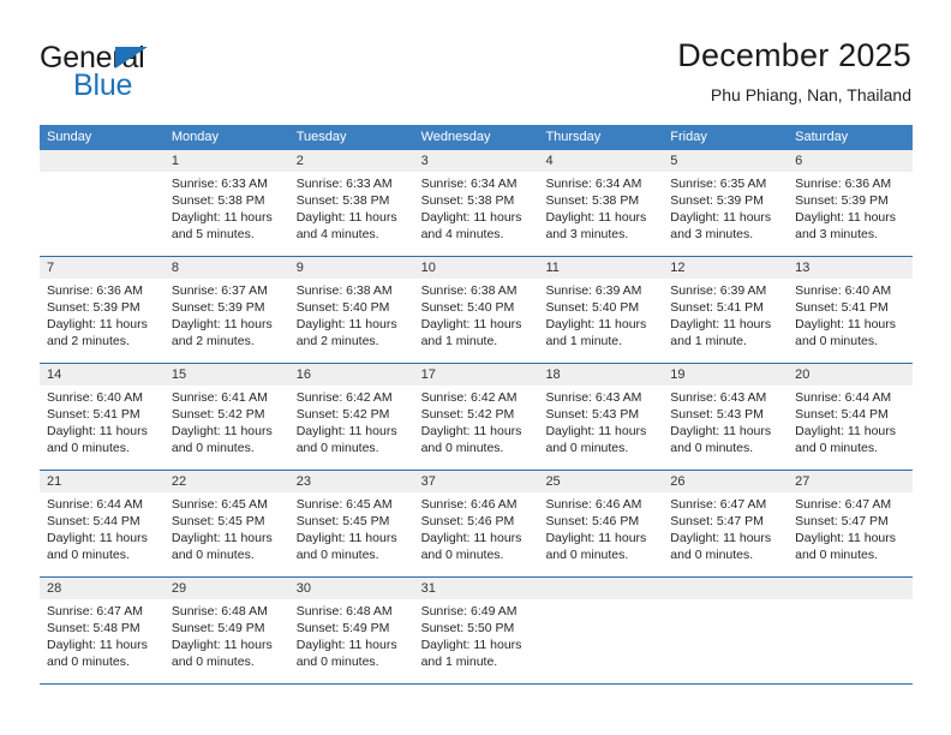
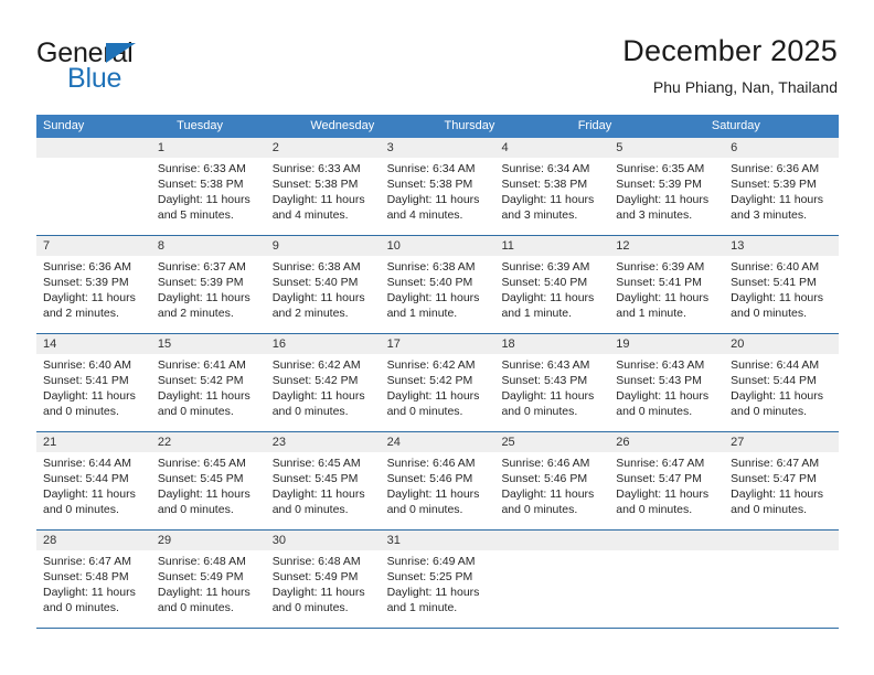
  General
  Blue
  December 2025
  Phu Phiang, Nan, Thailand
  Sunday
- Monday
  Tuesday
  Wednesday
  Thursday
  Friday
  Saturday
  1
  2
  3
  4
  5
  6
  Sunrise: 6:33 AM
  Sunset: 5:38 PM
  Daylight: 11 hours
  and 5 minutes.
  Sunrise: 6:33 AM
  Sunset: 5:38 PM
  Daylight: 11 hours
  and 4 minutes.
  Sunrise: 6:34 AM
  Sunset: 5:38 PM
  Daylight: 11 hours
  and 4 minutes.
  Sunrise: 6:34 AM
  Sunset: 5:38 PM
  Daylight: 11 hours
  and 3 minutes.
  Sunrise: 6:35 AM
  Sunset: 5:39 PM
  Daylight: 11 hours
  and 3 minutes.
  Sunrise: 6:36 AM
  Sunset: 5:39 PM
  Daylight: 11 hours
  and 3 minutes.
  7
  8
  9
  10
  11
  12
  13
  Sunrise: 6:36 AM
  Sunset: 5:39 PM
  Daylight: 11 hours
  and 2 minutes.
  Sunrise: 6:37 AM
  Sunset: 5:39 PM
  Daylight: 11 hours
  and 2 minutes.
  Sunrise: 6:38 AM
  Sunset: 5:40 PM
  Daylight: 11 hours
  and 2 minutes.
  Sunrise: 6:38 AM
  Sunset: 5:40 PM
  Daylight: 11 hours
  and 1 minute.
  Sunrise: 6:39 AM
  Sunset: 5:40 PM
  Daylight: 11 hours
  and 1 minute.
  Sunrise: 6:39 AM
  Sunset: 5:41 PM
  Daylight: 11 hours
  and 1 minute.
  Sunrise: 6:40 AM
  Sunset: 5:41 PM
  Daylight: 11 hours
  and 0 minutes.
  14
  15
  16
  17
  18
  19
  20
  Sunrise: 6:40 AM
  Sunset: 5:41 PM
  Daylight: 11 hours
  and 0 minutes.
  Sunrise: 6:41 AM
  Sunset: 5:42 PM
  Daylight: 11 hours
  and 0 minutes.
  Sunrise: 6:42 AM
  Sunset: 5:42 PM
  Daylight: 11 hours
  and 0 minutes.
  Sunrise: 6:42 AM
  Sunset: 5:42 PM
  Daylight: 11 hours
  and 0 minutes.
  Sunrise: 6:43 AM
  Sunset: 5:43 PM
  Daylight: 11 hours
  and 0 minutes.
  Sunrise: 6:43 AM
  Sunset: 5:43 PM
  Daylight: 11 hours
  and 0 minutes.
  Sunrise: 6:44 AM
  Sunset: 5:44 PM
  Daylight: 11 hours
  and 0 minutes.
  21
  22
  23
- 37
+ 24
  25
  26
  27
  Sunrise: 6:44 AM
  Sunset: 5:44 PM
  Daylight: 11 hours
  and 0 minutes.
  Sunrise: 6:45 AM
  Sunset: 5:45 PM
  Daylight: 11 hours
  and 0 minutes.
  Sunrise: 6:45 AM
  Sunset: 5:45 PM
  Daylight: 11 hours
  and 0 minutes.
  Sunrise: 6:46 AM
  Sunset: 5:46 PM
  Daylight: 11 hours
  and 0 minutes.
  Sunrise: 6:46 AM
  Sunset: 5:46 PM
  Daylight: 11 hours
  and 0 minutes.
  Sunrise: 6:47 AM
  Sunset: 5:47 PM
  Daylight: 11 hours
  and 0 minutes.
  Sunrise: 6:47 AM
  Sunset: 5:47 PM
  Daylight: 11 hours
  and 0 minutes.
  28
  29
  30
  31
  Sunrise: 6:47 AM
  Sunset: 5:48 PM
  Daylight: 11 hours
  and 0 minutes.
  Sunrise: 6:48 AM
  Sunset: 5:49 PM
  Daylight: 11 hours
  and 0 minutes.
  Sunrise: 6:48 AM
  Sunset: 5:49 PM
  Daylight: 11 hours
  and 0 minutes.
  Sunrise: 6:49 AM
- Sunset: 5:50 PM
+ Sunset: 5:25 PM
  Daylight: 11 hours
  and 1 minute.
